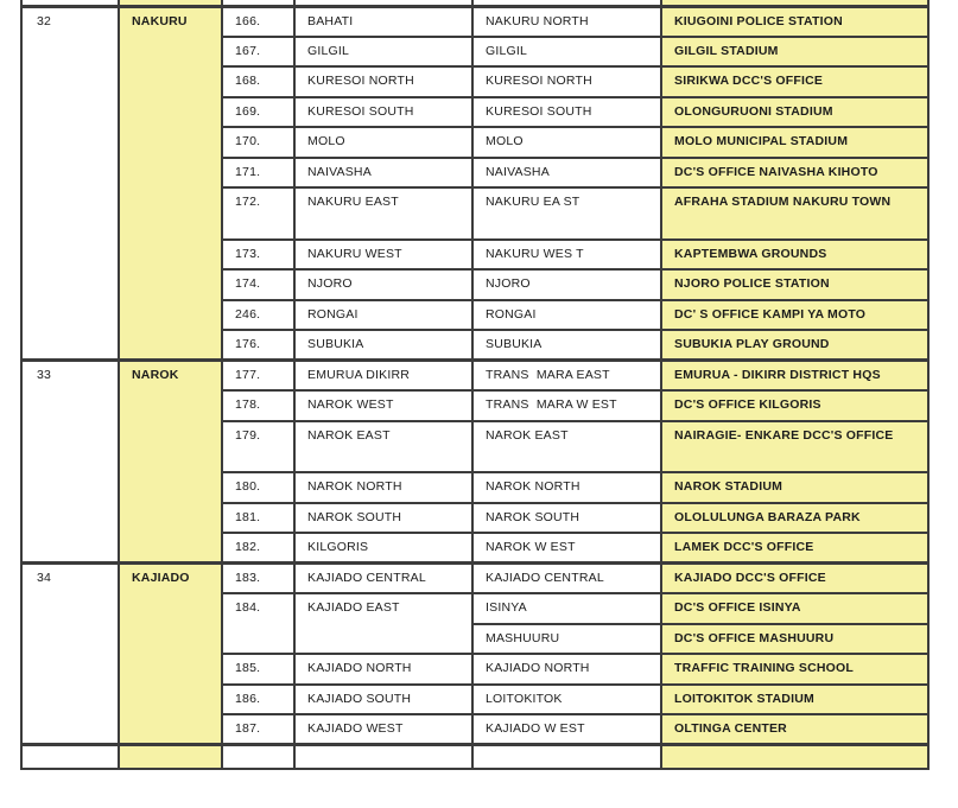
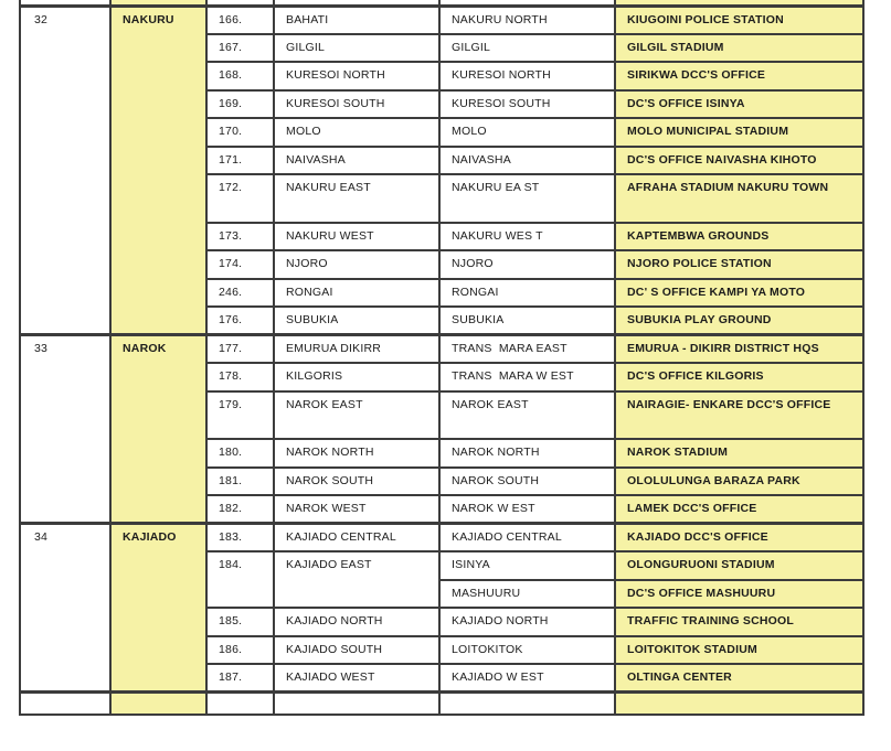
  32	NAKURU	166.	BAHATI	NAKURU NORTH	KIUGOINI POLICE STATION
  167.	GILGIL	GILGIL	GILGIL STADIUM
  168.	KURESOI NORTH	KURESOI NORTH	SIRIKWA DCC'S OFFICE
- 169.	KURESOI SOUTH	KURESOI SOUTH	OLONGURUONI STADIUM
+ 169.	KURESOI SOUTH	KURESOI SOUTH	DC'S OFFICE ISINYA
  170.	MOLO	MOLO	MOLO MUNICIPAL STADIUM
  171.	NAIVASHA	NAIVASHA	DC'S OFFICE NAIVASHA KIHOTO
  172.	NAKURU EAST	NAKURU EA ST	AFRAHA STADIUM NAKURU TOWN
  173.	NAKURU WEST	NAKURU WES T	KAPTEMBWA GROUNDS
  174.	NJORO	NJORO	NJORO POLICE STATION
  246.	RONGAI	RONGAI	DC' S OFFICE KAMPI YA MOTO
  176.	SUBUKIA	SUBUKIA	SUBUKIA PLAY GROUND
  33	NAROK	177.	EMURUA DIKIRR	TRANS MARA EAST	EMURUA - DIKIRR DISTRICT HQS
- 178.	NAROK WEST	TRANS MARA W EST	DC'S OFFICE KILGORIS
+ 178.	KILGORIS	TRANS MARA W EST	DC'S OFFICE KILGORIS
  179.	NAROK EAST	NAROK EAST	NAIRAGIE- ENKARE DCC'S OFFICE
  180.	NAROK NORTH	NAROK NORTH	NAROK STADIUM
  181.	NAROK SOUTH	NAROK SOUTH	OLOLULUNGA BARAZA PARK
- 182.	KILGORIS	NAROK W EST	LAMEK DCC'S OFFICE
+ 182.	NAROK WEST	NAROK W EST	LAMEK DCC'S OFFICE
  34	KAJIADO	183.	KAJIADO CENTRAL	KAJIADO CENTRAL	KAJIADO DCC'S OFFICE
- 184.	KAJIADO EAST	ISINYA	DC'S OFFICE ISINYA
+ 184.	KAJIADO EAST	ISINYA	OLONGURUONI STADIUM
  MASHUURU	DC'S OFFICE MASHUURU
  185.	KAJIADO NORTH	KAJIADO NORTH	TRAFFIC TRAINING SCHOOL
  186.	KAJIADO SOUTH	LOITOKITOK	LOITOKITOK STADIUM
  187.	KAJIADO WEST	KAJIADO W EST	OLTINGA CENTER
